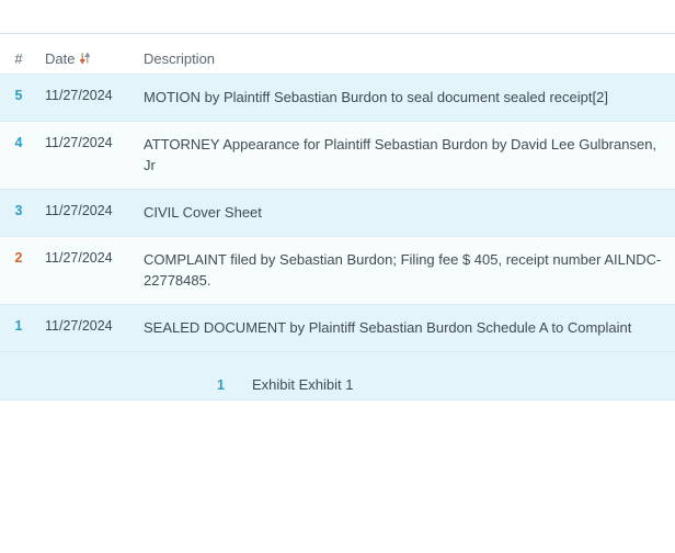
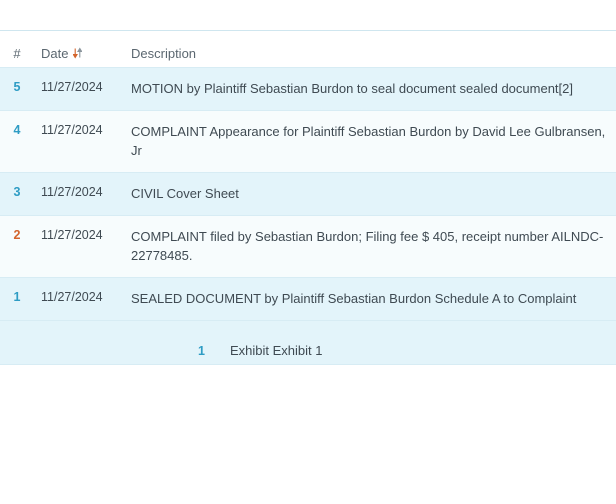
  #
  Date
  Description
  5
  11/27/2024
- MOTION by Plaintiff Sebastian Burdon to seal document sealed receipt[2]
+ MOTION by Plaintiff Sebastian Burdon to seal document sealed document[2]
  4
  11/27/2024
- ATTORNEY Appearance for Plaintiff Sebastian Burdon by David Lee Gulbransen, Jr
+ COMPLAINT Appearance for Plaintiff Sebastian Burdon by David Lee Gulbransen, Jr
  3
  11/27/2024
  CIVIL Cover Sheet
  2
  11/27/2024
  COMPLAINT filed by Sebastian Burdon; Filing fee $ 405, receipt number AILNDC-22778485.
  1
  11/27/2024
  SEALED DOCUMENT by Plaintiff Sebastian Burdon Schedule A to Complaint
  1
  Exhibit Exhibit 1
